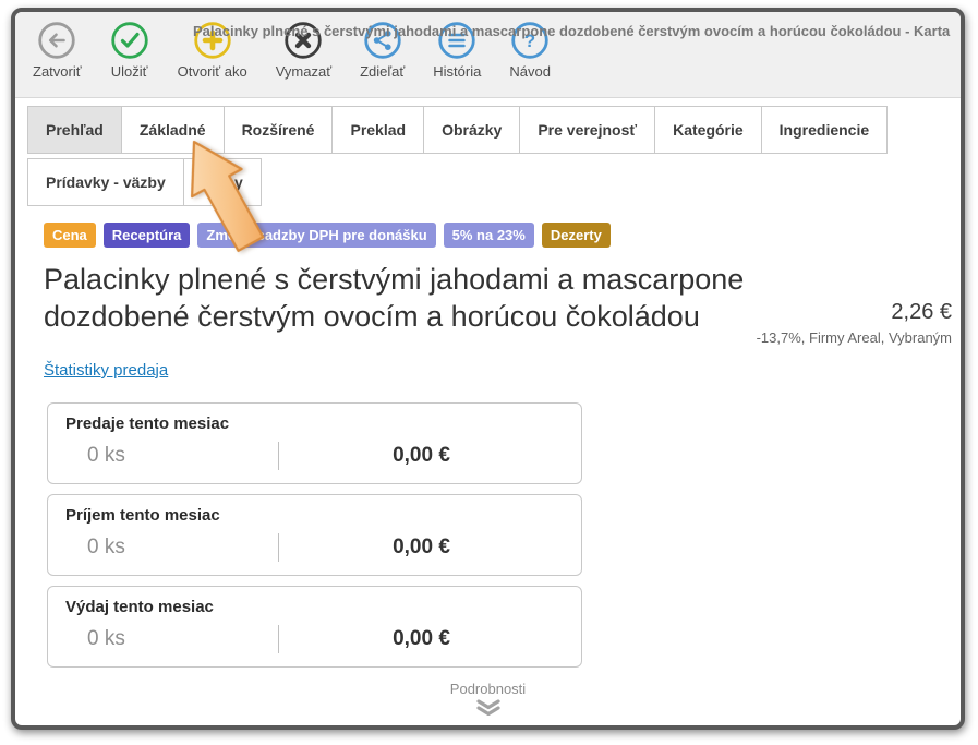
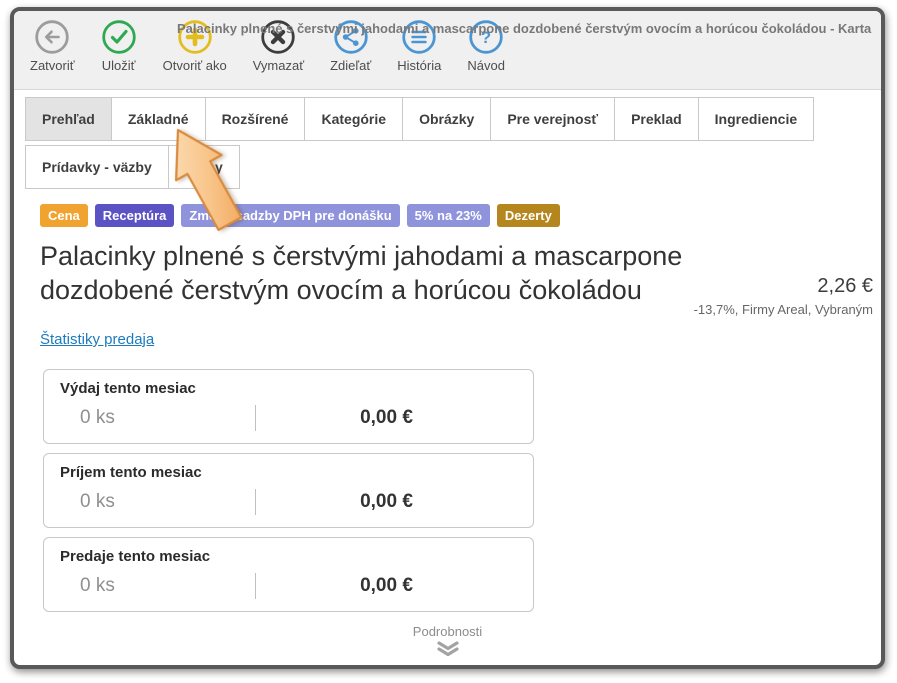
  Palacinky plnené s čerstvými jahodami a mascarpone dozdobené čerstvým ovocím a horúcou čokoládou - Karta
  Zatvoriť
  Uložiť
  Otvoriť ako
  Vymazať
  Zdieľať
  História
  ?
  Návod
  Prehľad
  Základné
  Rozšírené
- Preklad
+ Kategórie
  Obrázky
  Pre verejnosť
- Kategórie
+ Preklad
  Ingrediencie
  Prídavky - väzby
  Cena
  Receptúra
  Zmadzby DPH pre donášku
  5% na 23%
  Dezerty
  Palacinky plnené s čerstvými jahodami a mascarpone dozdobené čerstvým ovocím a horúcou čokoládou
  2,26 €
  -13,7%, Firmy Areal, Vybraným
  Štatistiky predaja
- Predaje tento mesiac
+ Výdaj tento mesiac
  0 ks
  0,00 €
  Príjem tento mesiac
  0 ks
  0,00 €
- Výdaj tento mesiac
+ Predaje tento mesiac
  0 ks
  0,00 €
  Podrobnosti
